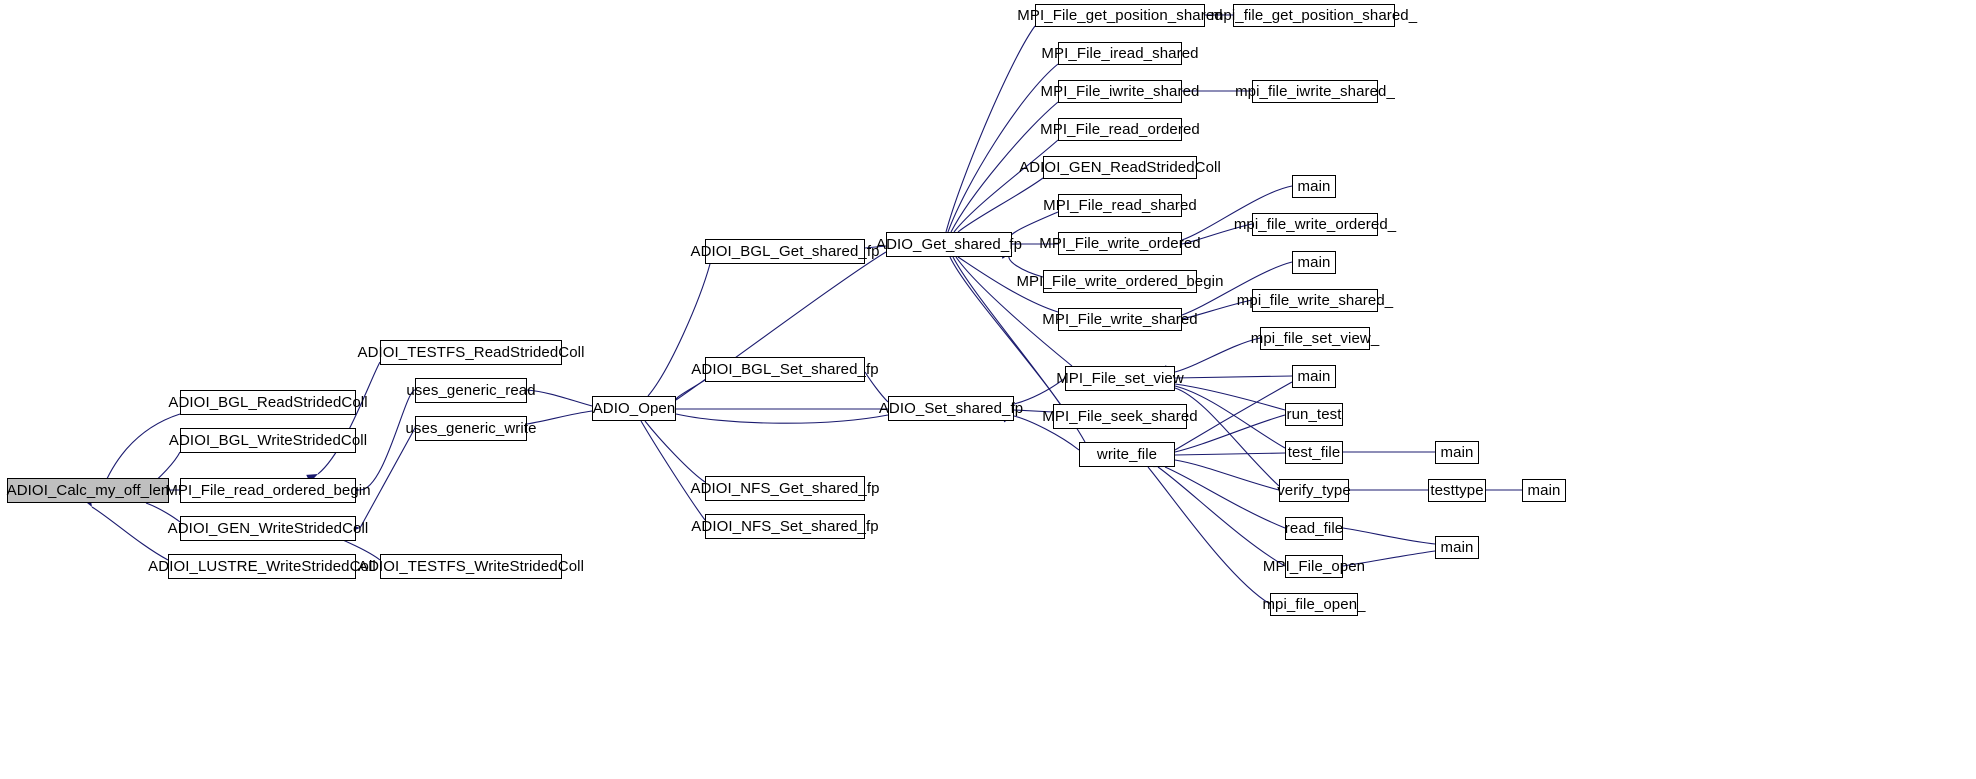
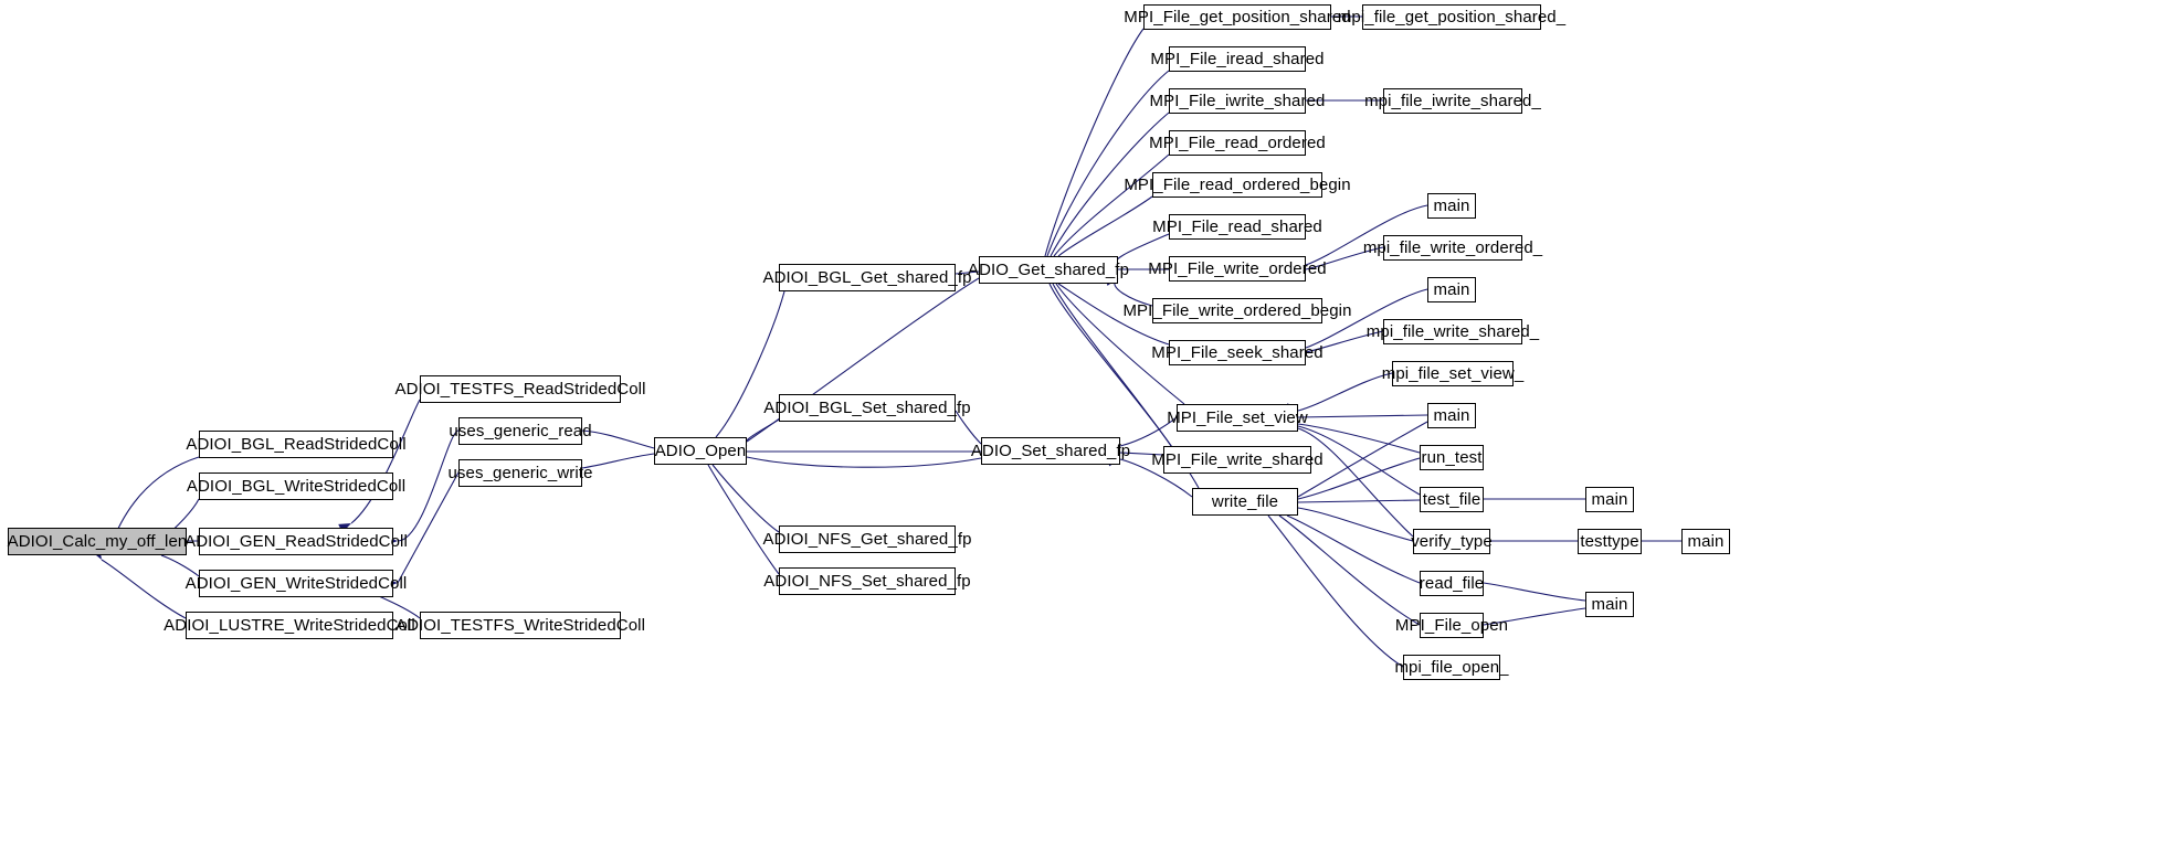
  ADIOI_Calc_my_off_len
  ADIOI_BGL_ReadStridedColl
  ADIOI_BGL_WriteStridedColl
- MPI_File_read_ordered_begin
+ ADIOI_GEN_ReadStridedColl
  ADIOI_GEN_WriteStridedColl
  ADIOI_LUSTRE_WriteStridedColl
  ADIOI_TESTFS_ReadStridedColl
  ADIOI_TESTFS_WriteStridedColl
  uses_generic_read
  uses_generic_write
  ADIO_Open
  ADIOI_BGL_Set_shared_fp
  ADIOI_NFS_Get_shared_fp
  ADIOI_NFS_Set_shared_fp
  ADIOI_BGL_Get_shared_fp
  ADIO_Get_shared_fp
  ADIO_Set_shared_fp
  MPI_File_get_position_shared
  MPI_File_iread_shared
  MPI_File_iwrite_shared
  MPI_File_read_ordered
- ADIOI_GEN_ReadStridedColl
+ MPI_File_read_ordered_begin
  MPI_File_read_shared
  MPI_File_write_ordered
  MPI_File_write_ordered_begin
- MPI_File_write_shared
+ MPI_File_seek_shared
  MPI_File_set_view
- MPI_File_seek_shared
+ MPI_File_write_shared
  write_file
  mpi_file_get_position_shared_
  mpi_file_iwrite_shared_
  main
  mpi_file_write_ordered_
  main
  mpi_file_write_shared_
  mpi_file_set_view_
  main
  run_test
  test_file
  verify_type
  read_file
  MPI_File_open
  mpi_file_open_
  main
  testtype
  main
  main
